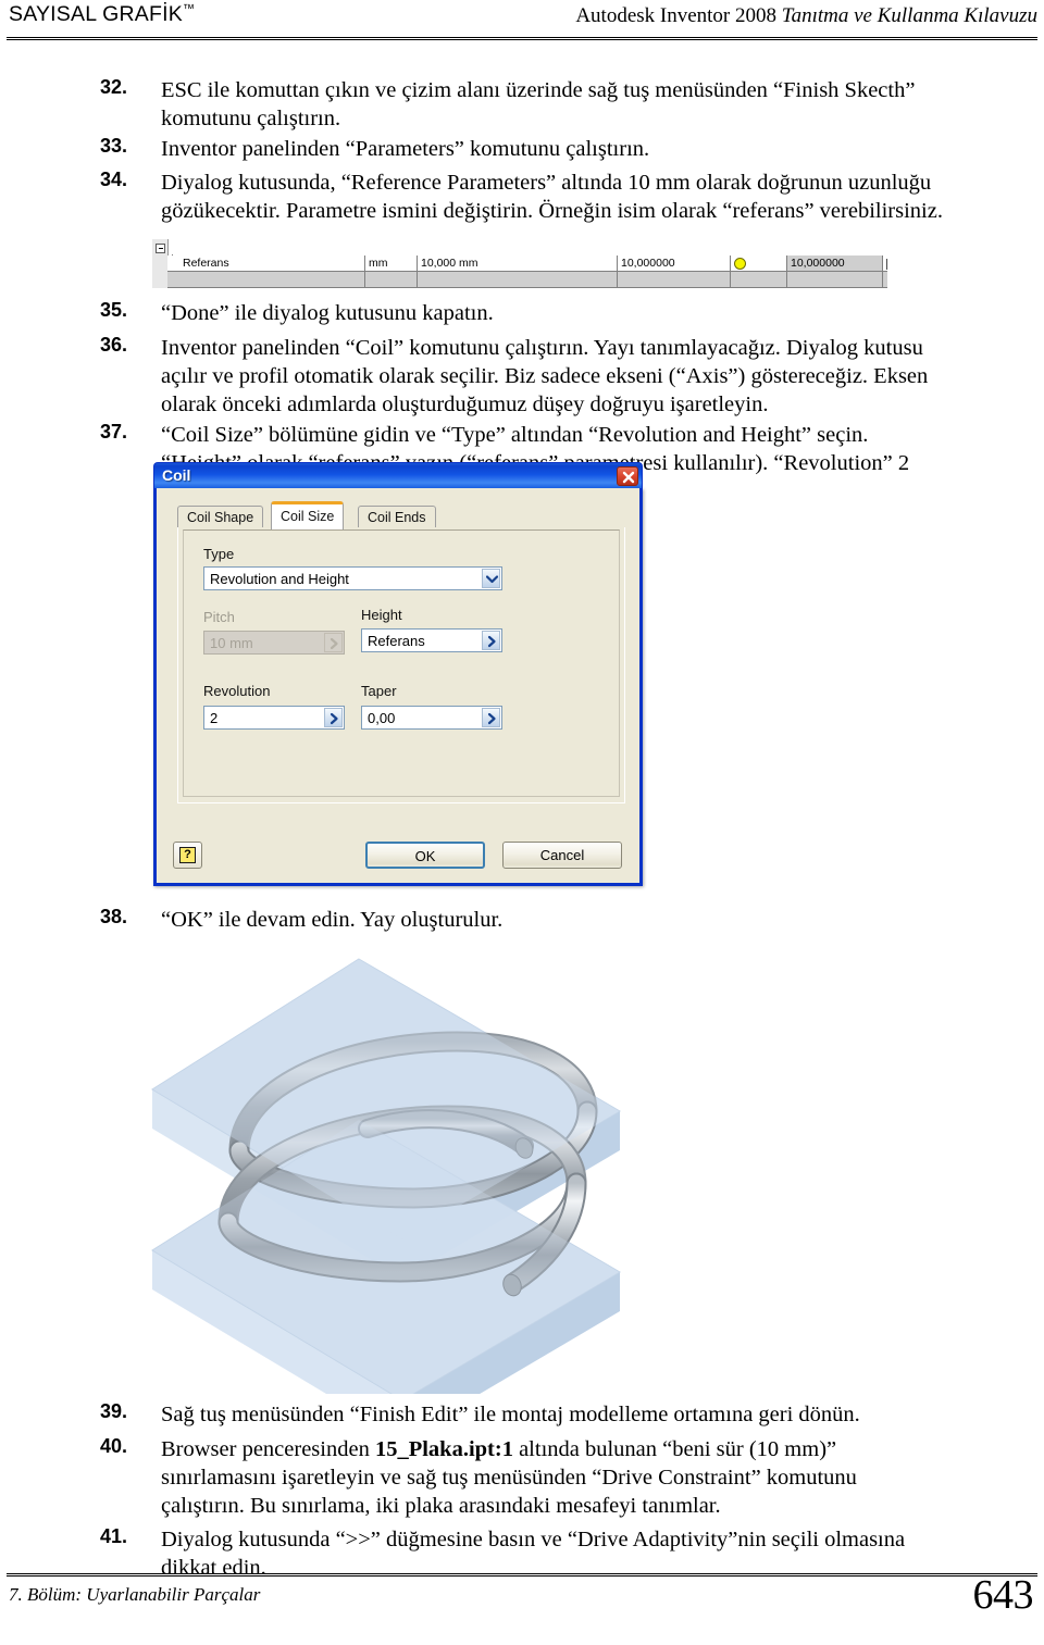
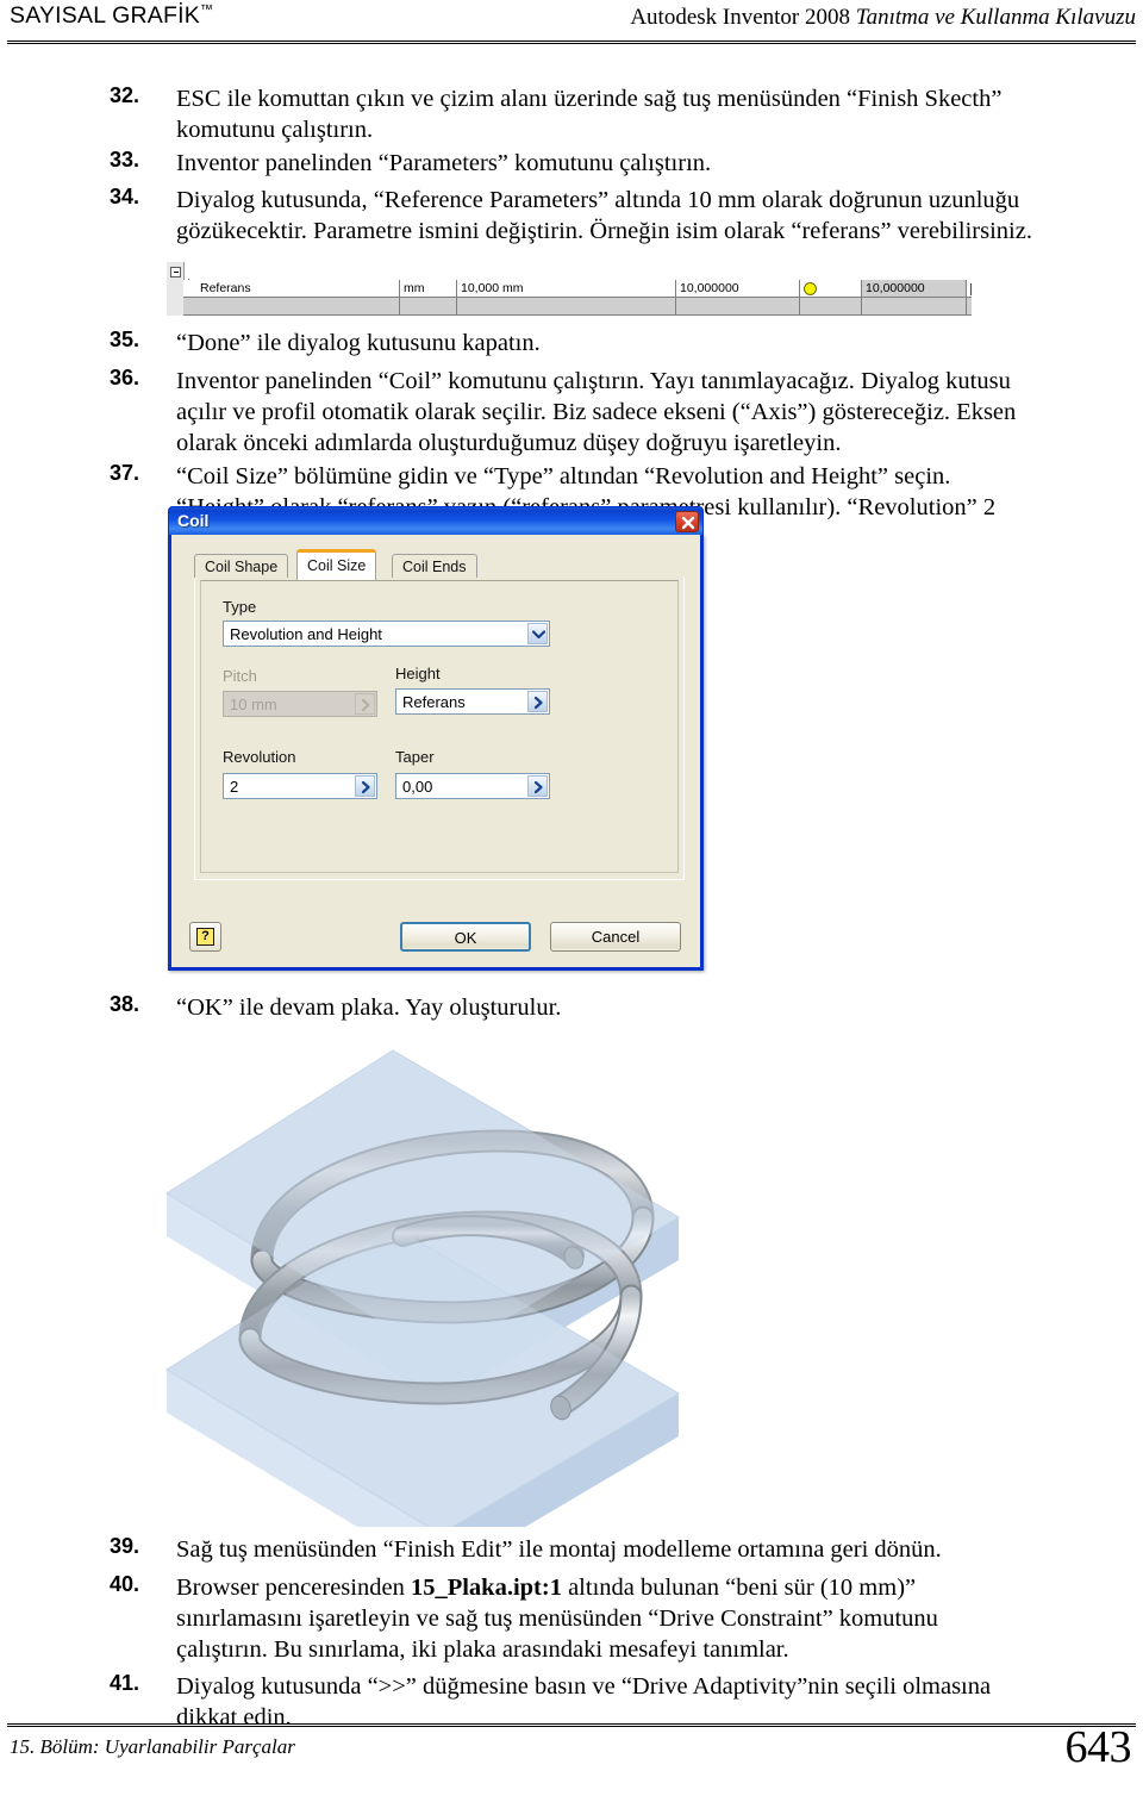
  SAYISAL GRAFİK™
  Autodesk Inventor 2008 Tanıtma ve Kullanma Kılavuzu
  32.
  ESC ile komuttan çıkın ve çizim alanı üzerinde sağ tuş menüsünden “Finish Skecth” komutunu çalıştırın.
  33.
  Inventor panelinden “Parameters” komutunu çalıştırın.
  34.
  Diyalog kutusunda, “Reference Parameters” altında 10 mm olarak doğrunun uzunluğu gözükecektir. Parametre ismini değiştirin. Örneğin isim olarak “referans” verebilirsiniz.
  35.
  “Done” ile diyalog kutusunu kapatın.
  36.
  Inventor panelinden “Coil” komutunu çalıştırın. Yayı tanımlayacağız. Diyalog kutusu açılır ve profil otomatik olarak seçilir. Biz sadece ekseni (“Axis”) göstereceğiz. Eksen olarak önceki adımlarda oluşturduğumuz düşey doğruyu işaretleyin.
  37.
  38.
- “OK” ile devam edin. Yay oluşturulur.
+ “OK” ile devam plaka. Yay oluşturulur.
  39.
  Sağ tuş menüsünden “Finish Edit” ile montaj modelleme ortamına geri dönün.
  40.
  Browser penceresinden 15_Plaka.ipt:1 altında bulunan “beni sür (10 mm)” sınırlamasını işaretleyin ve sağ tuş menüsünden “Drive Constraint” komutunu çalıştırın. Bu sınırlama, iki plaka arasındaki mesafeyi tanımlar.
  41.
  Diyalog kutusunda “>>” düğmesine basın ve “Drive Adaptivity”nin seçili olmasına dikkat edin.
  Referans
  mm
  10,000 mm
  10,000000
  10,000000
  Coil
  Coil Shape
  Coil Size
  Coil Ends
  Type
  Revolution and Height
  Pitch
  10 mm
  Height
  Referans
  Revolution
  2
  Taper
  0,00
  ?
  OK
  Cancel
- 7. Bölüm: Uyarlanabilir Parçalar
+ 15. Bölüm: Uyarlanabilir Parçalar
  643
